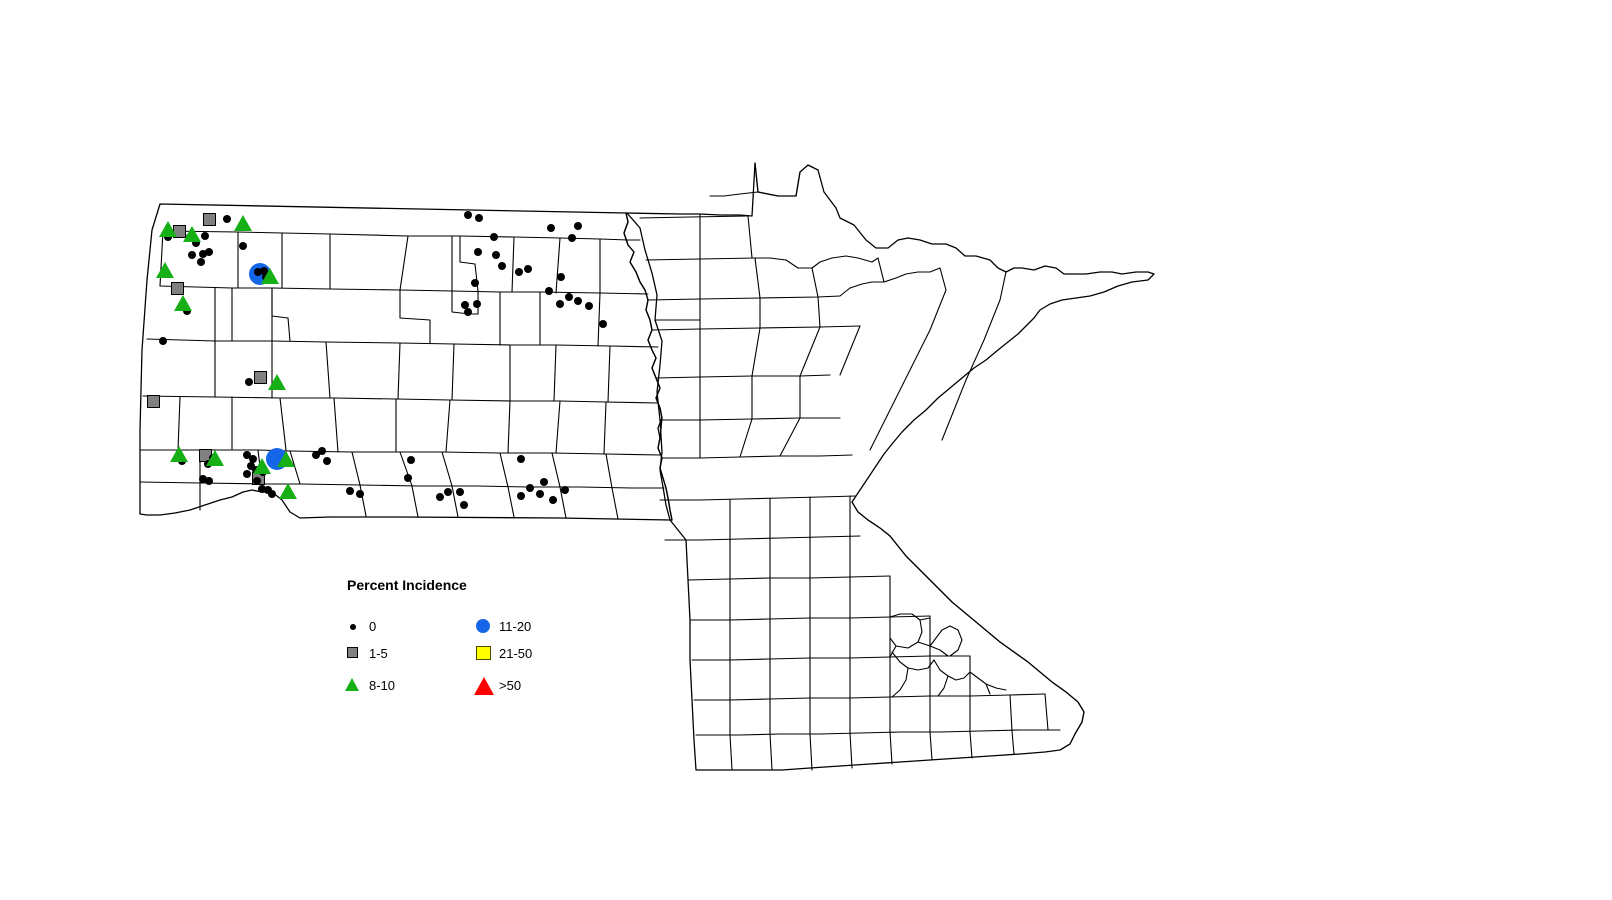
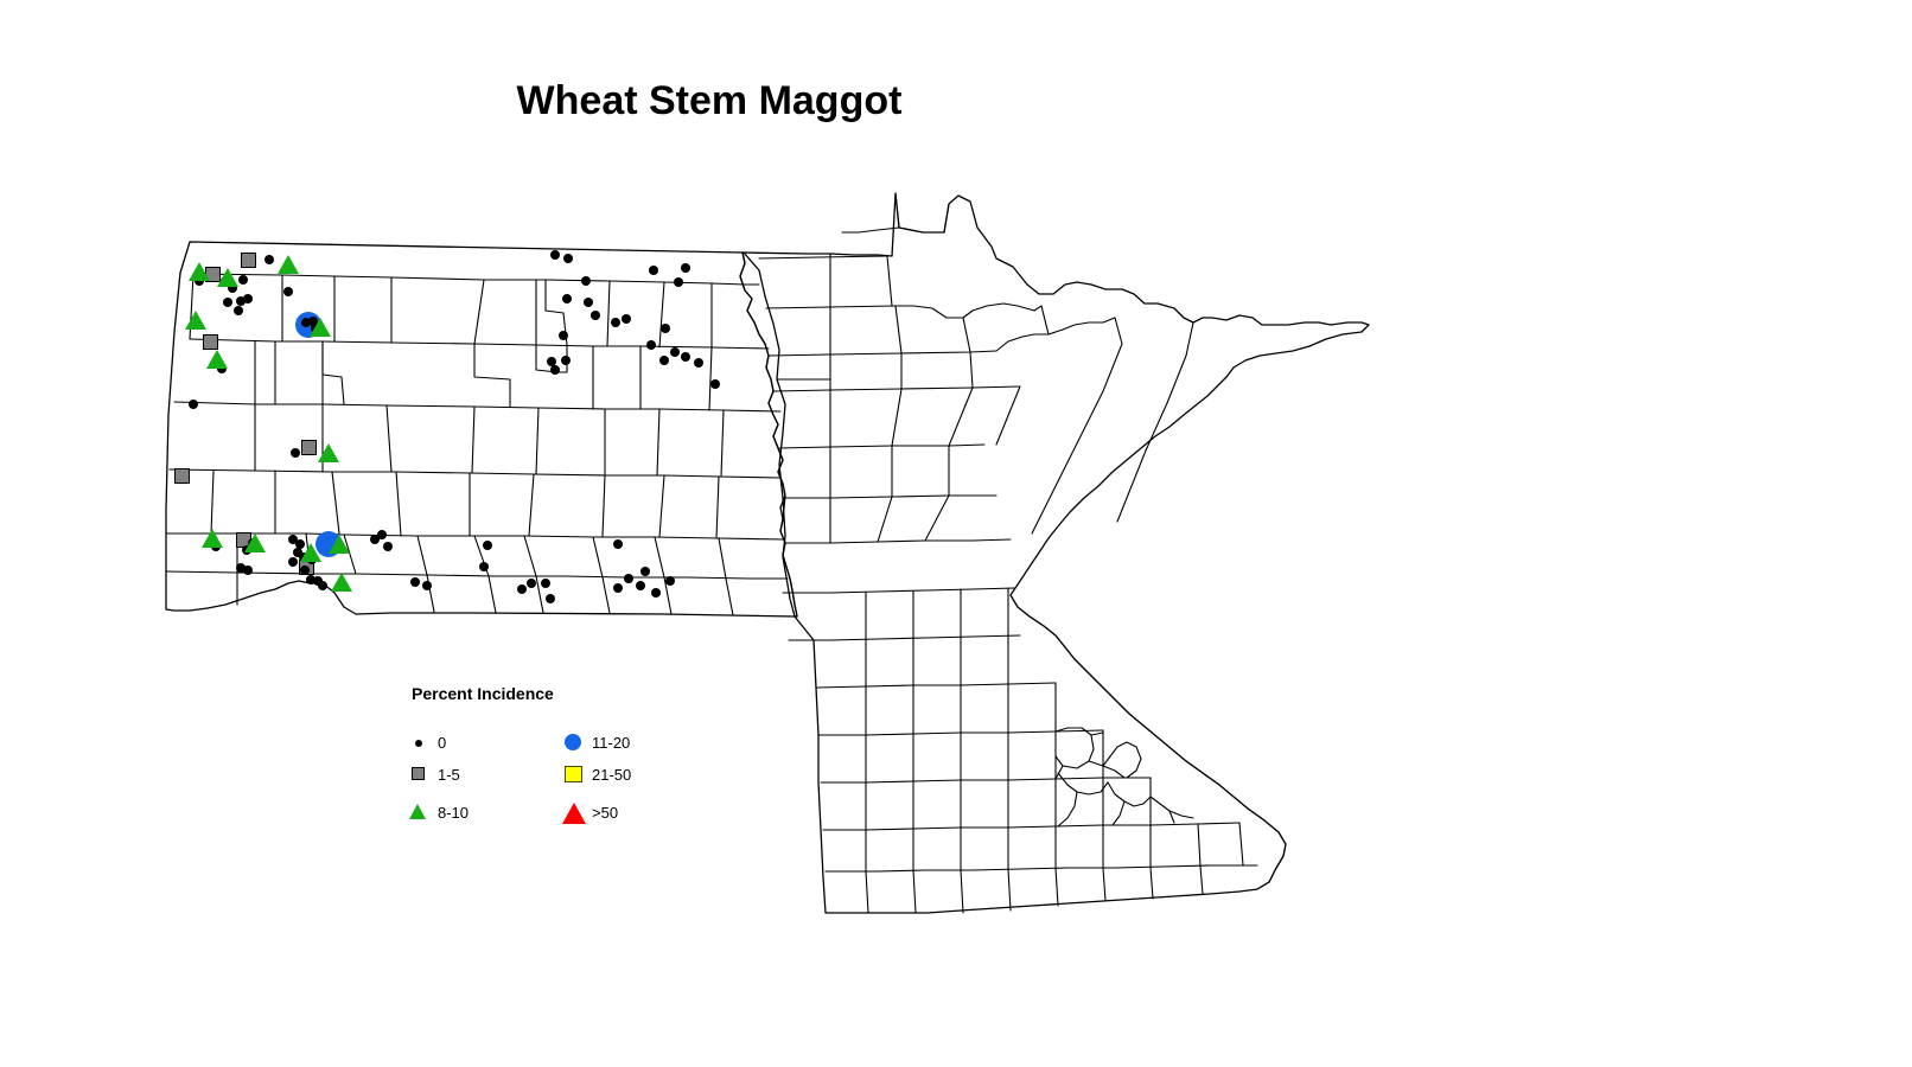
+ Wheat Stem Maggot
  Percent Incidence
  0
  1-5
  8-10
  11-20
  21-50
  >50
